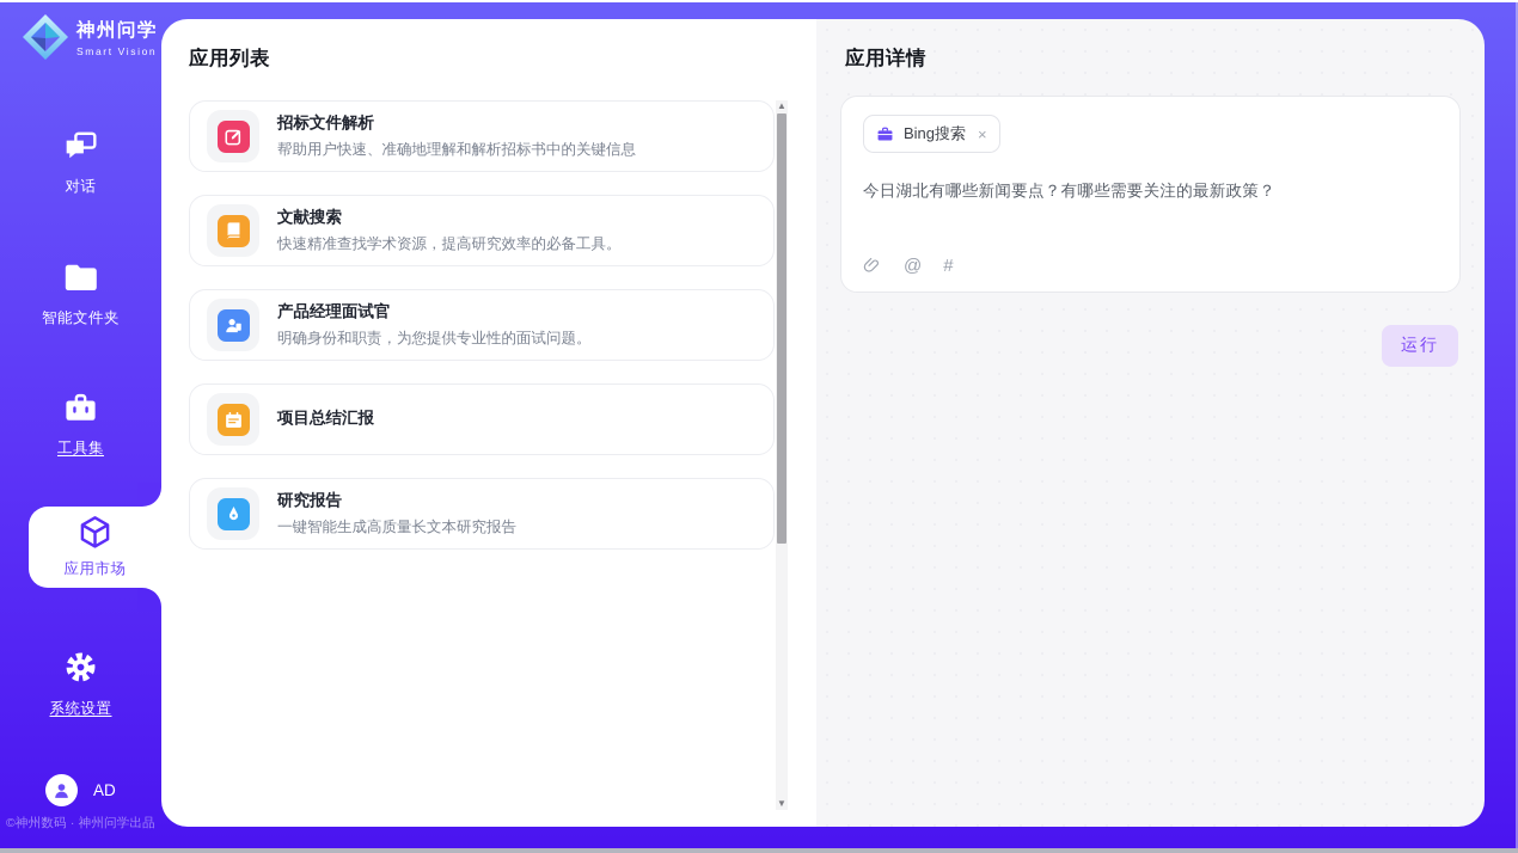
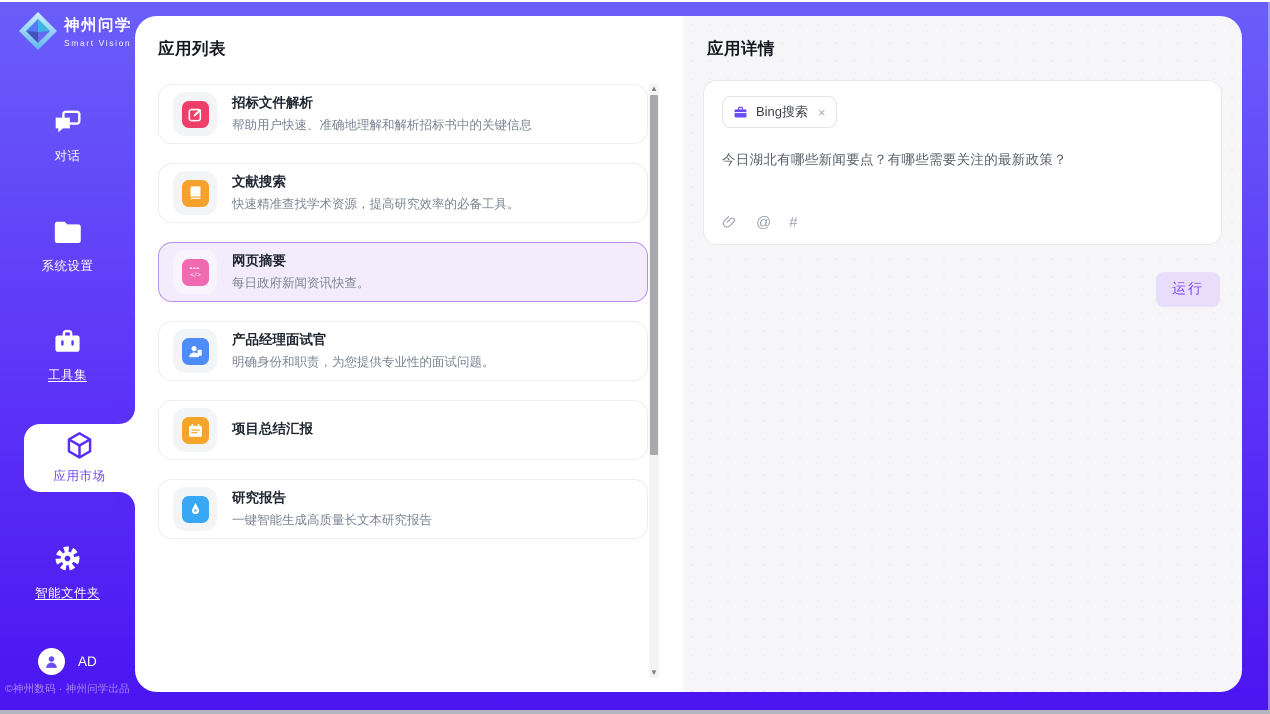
  神州问学
  Smart Vision
  对话
- 智能文件夹
+ 系统设置
  工具集
  应用市场
- 系统设置
+ 智能文件夹
  AD
  ©神州数码 · 神州问学出品
  应用列表
  招标文件解析
  帮助用户快速、准确地理解和解析招标书中的关键信息
  文献搜索
  快速精准查找学术资源，提高研究效率的必备工具。
+ 网页摘要
+ 每日政府新闻资讯快查。
  产品经理面试官
  明确身份和职责，为您提供专业性的面试问题。
  项目总结汇报
  研究报告
  一键智能生成高质量长文本研究报告
  ▲
  ▼
  应用详情
  Bing搜索
  ×
  今日湖北有哪些新闻要点？有哪些需要关注的最新政策？
  @
  #
  运行
